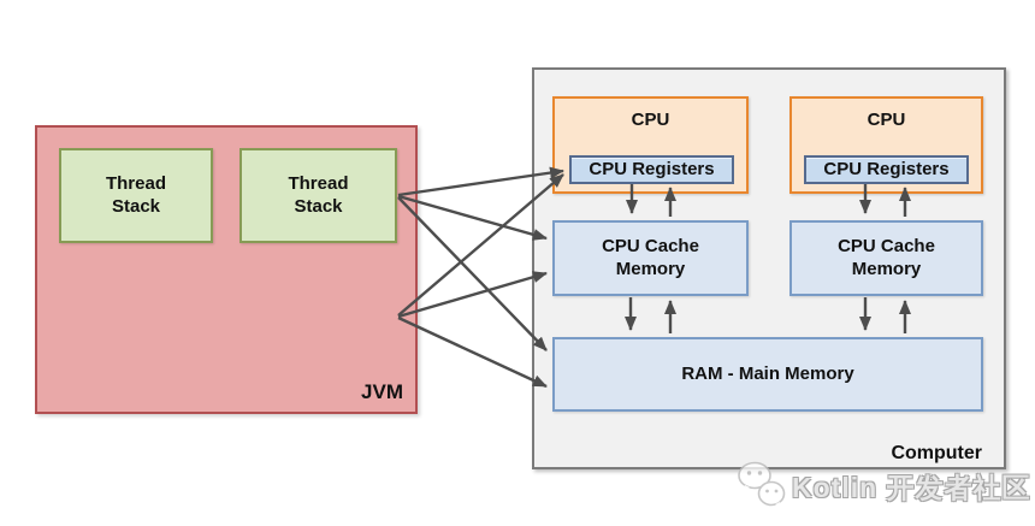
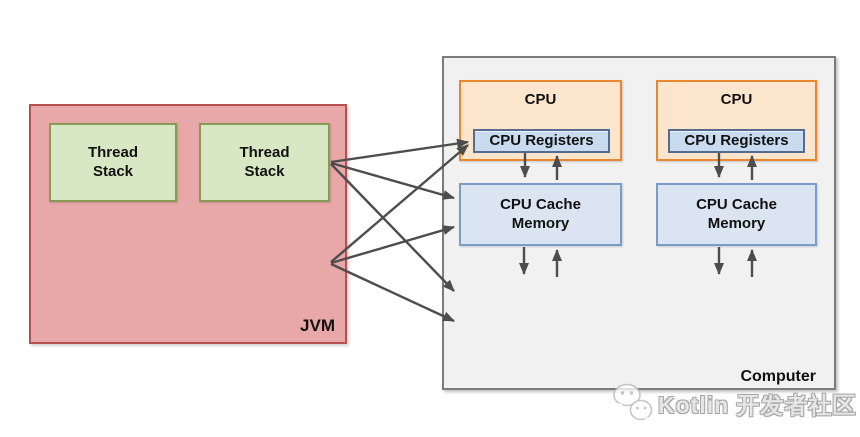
  JVM
  Thread Stack
  Thread Stack
  Computer
  CPU
  CPU
  CPU Registers
  CPU Registers
  CPU Cache Memory
  CPU Cache Memory
- RAM - Main Memory
  Kotlin 开发者社区
